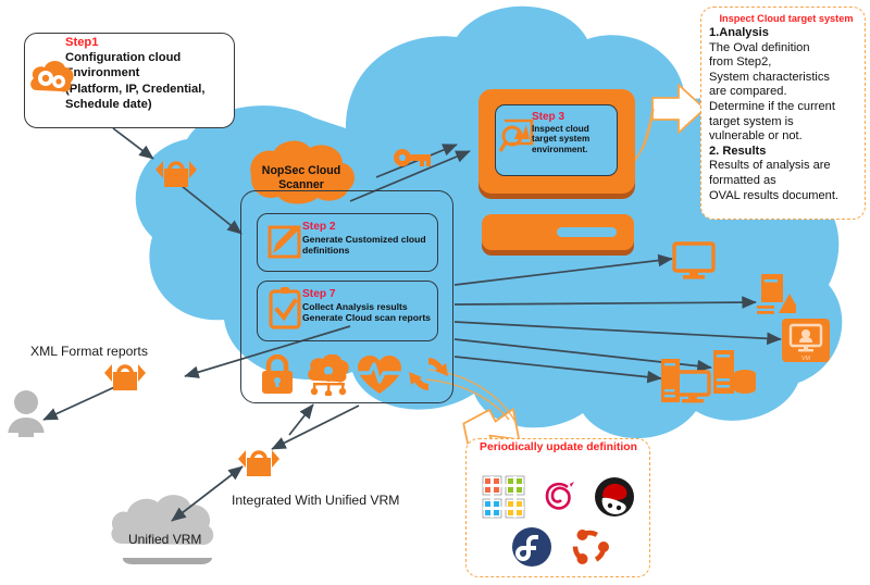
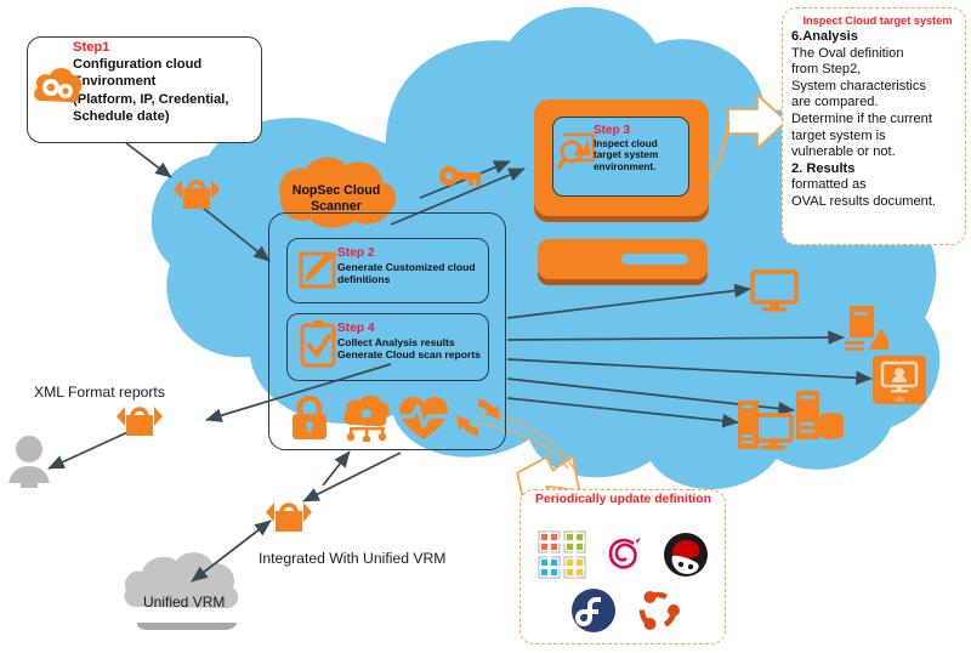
  Step1
  Configuration cloud
  nvironment
  Platform, IP, Credential,
  Schedule date)
  NopSec Cloud Scanner
  Step 2
  Generate Customized cloud
  definitions
- Step 7
+ Step 4
  Collect Analysis results
  Generate Cloud scan reports
  Step 3
  Inspect cloud
  target system
  environment.
  Inspect Cloud target system
- 1.Analysis
+ 6.Analysis
  The Oval definition
  from Step2,
  System characteristics
  are compared.
  Determine if the current
  target system is
  vulnerable or not.
  2. Results
- Results of analysis are
  formatted as
  OVAL results document.
  Periodically update definition
  XML Format reports
  Integrated With Unified VRM
  Unified VRM
